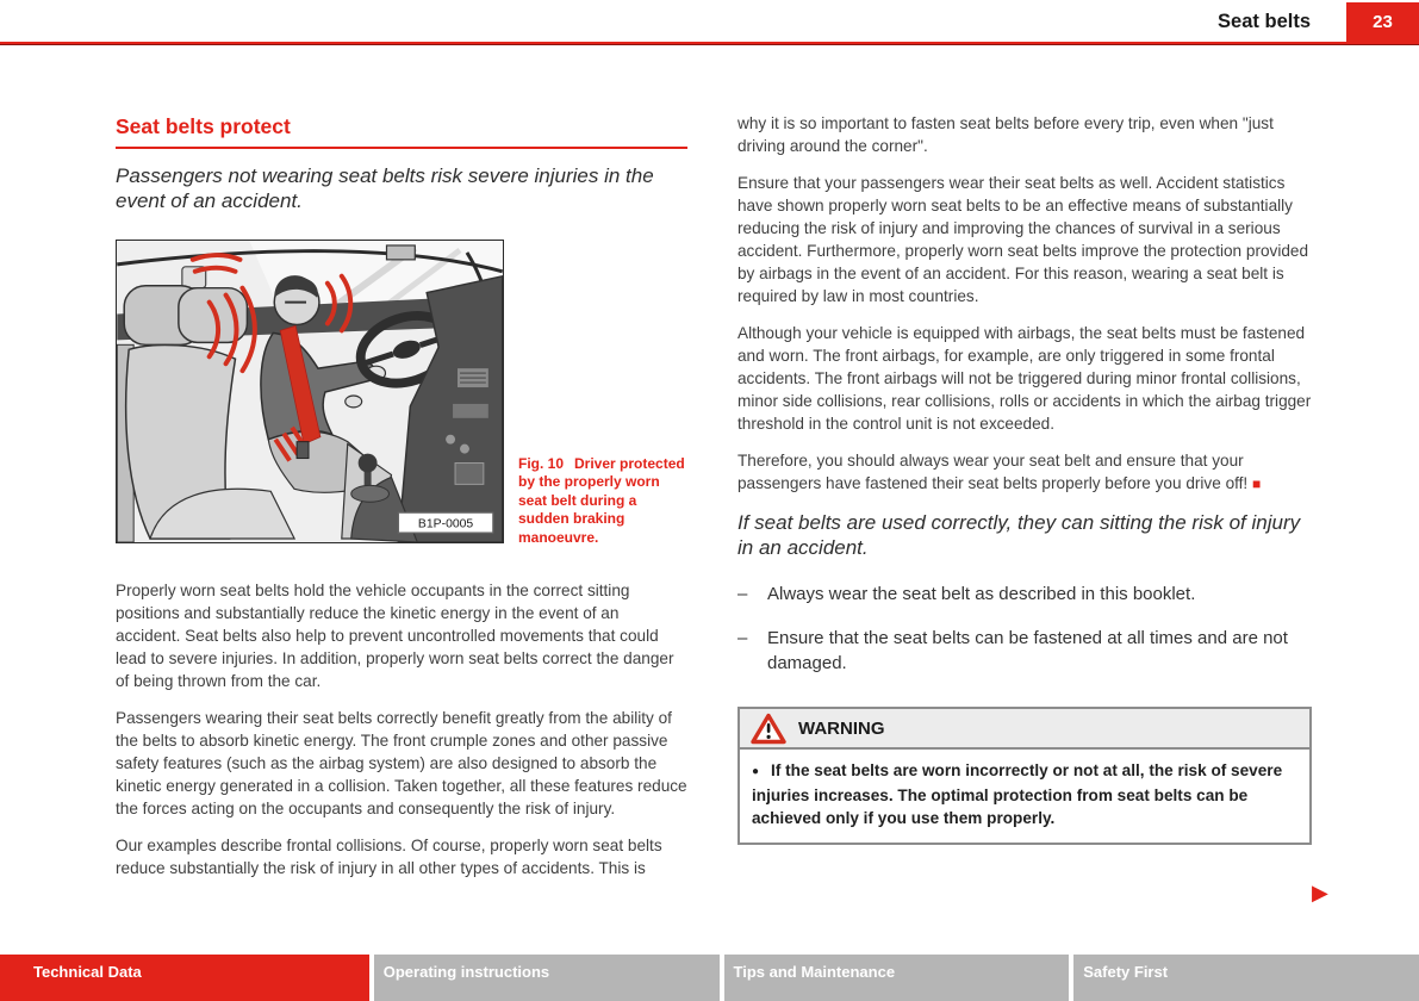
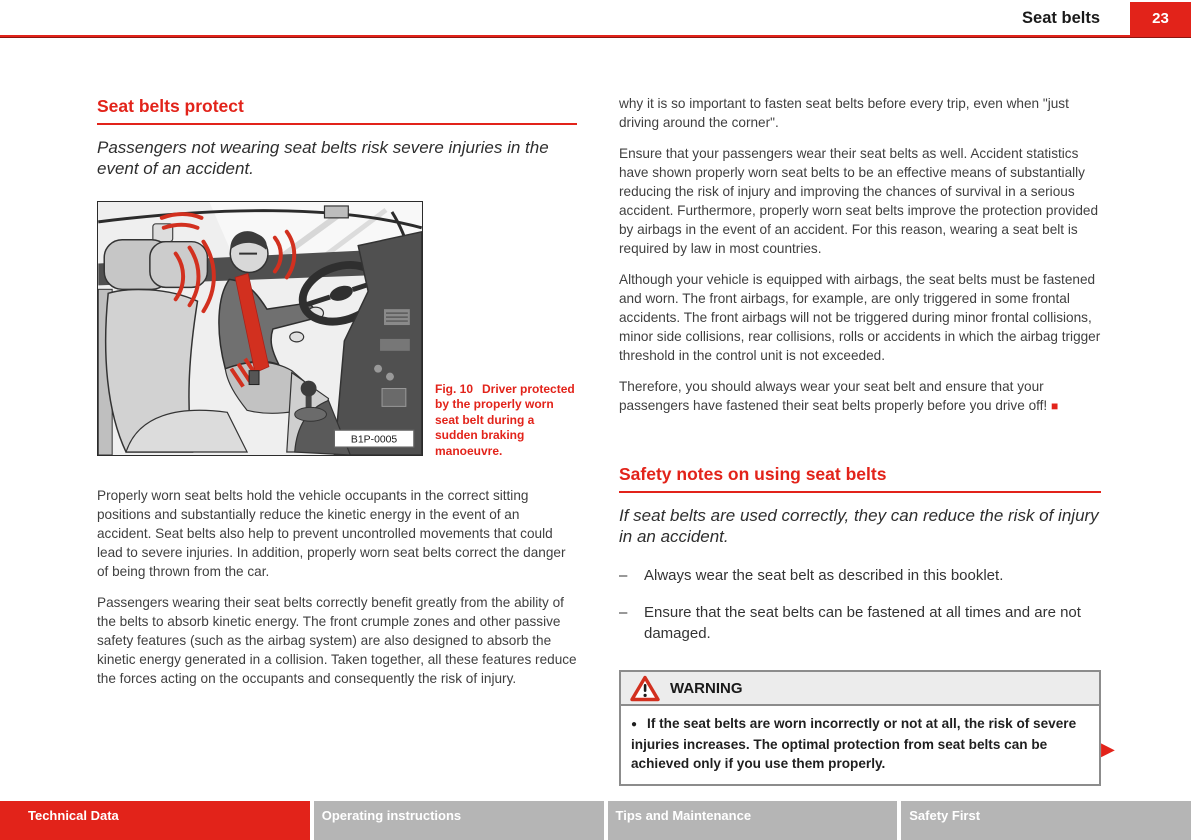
  Seat belts
  23
  Seat belts protect
  Passengers not wearing seat belts risk severe injuries in the event of an accident.
  B1P-0005
  Fig. 10 Driver protected by the properly worn seat belt during a sudden braking manoeuvre.
  Properly worn seat belts hold the vehicle occupants in the correct sitting positions and substantially reduce the kinetic energy in the event of an accident. Seat belts also help to prevent uncontrolled movements that could lead to severe injuries. In addition, properly worn seat belts correct the danger of being thrown from the car.
  Passengers wearing their seat belts correctly benefit greatly from the ability of the belts to absorb kinetic energy. The front crumple zones and other passive safety features (such as the airbag system) are also designed to absorb the kinetic energy generated in a collision. Taken together, all these features reduce the forces acting on the occupants and consequently the risk of injury.
- Our examples describe frontal collisions. Of course, properly worn seat belts reduce substantially the risk of injury in all other types of accidents. This is
  why it is so important to fasten seat belts before every trip, even when "just driving around the corner".
  Ensure that your passengers wear their seat belts as well. Accident statistics have shown properly worn seat belts to be an effective means of substantially reducing the risk of injury and improving the chances of survival in a serious accident. Furthermore, properly worn seat belts improve the protection provided by airbags in the event of an accident. For this reason, wearing a seat belt is required by law in most countries.
  Although your vehicle is equipped with airbags, the seat belts must be fastened and worn. The front airbags, for example, are only triggered in some frontal accidents. The front airbags will not be triggered during minor frontal collisions, minor side collisions, rear collisions, rolls or accidents in which the airbag trigger threshold in the control unit is not exceeded.
  Therefore, you should always wear your seat belt and ensure that your passengers have fastened their seat belts properly before you drive off! ■
+ Safety notes on using seat belts
- If seat belts are used correctly, they can sitting the risk of injury in an accident.
+ If seat belts are used correctly, they can reduce the risk of injury in an accident.
  –
  Always wear the seat belt as described in this booklet.
  –
  Ensure that the seat belts can be fastened at all times and are not damaged.
  WARNING
  ● If the seat belts are worn incorrectly or not at all, the risk of severe injuries increases. The optimal protection from seat belts can be achieved only if you use them properly.
  ▶
  Technical Data
  Operating instructions
  Tips and Maintenance
  Safety First
